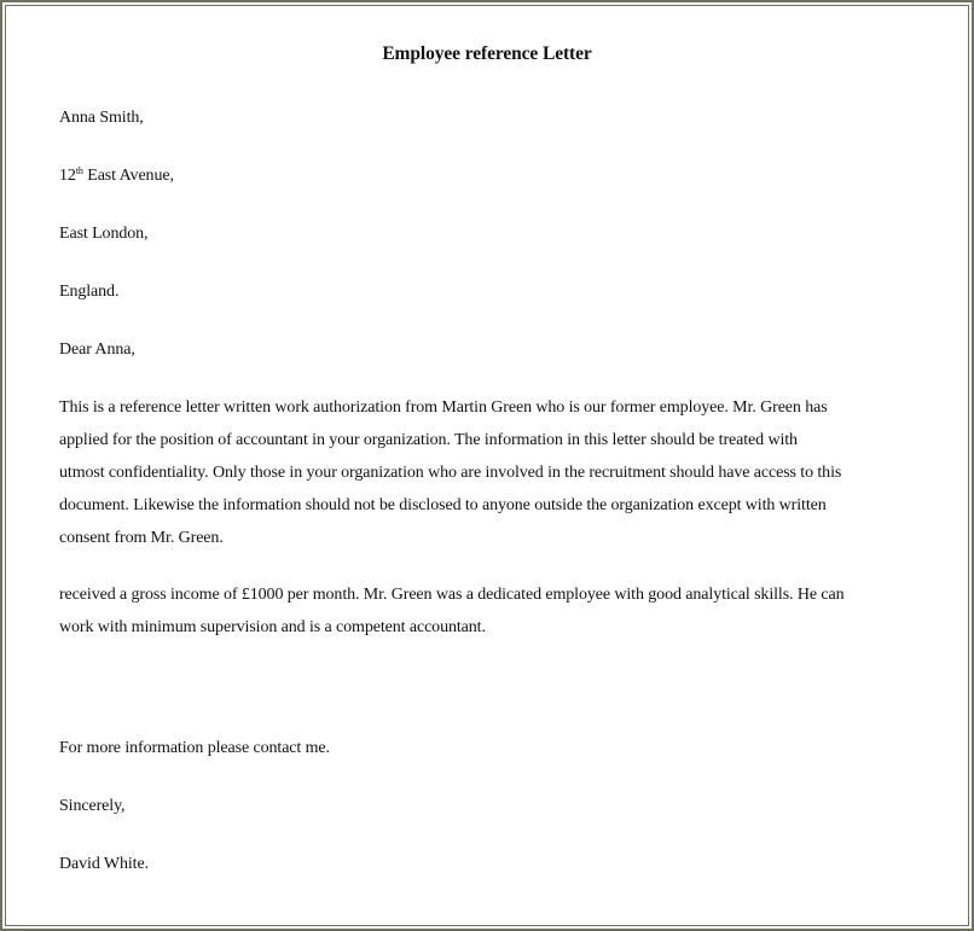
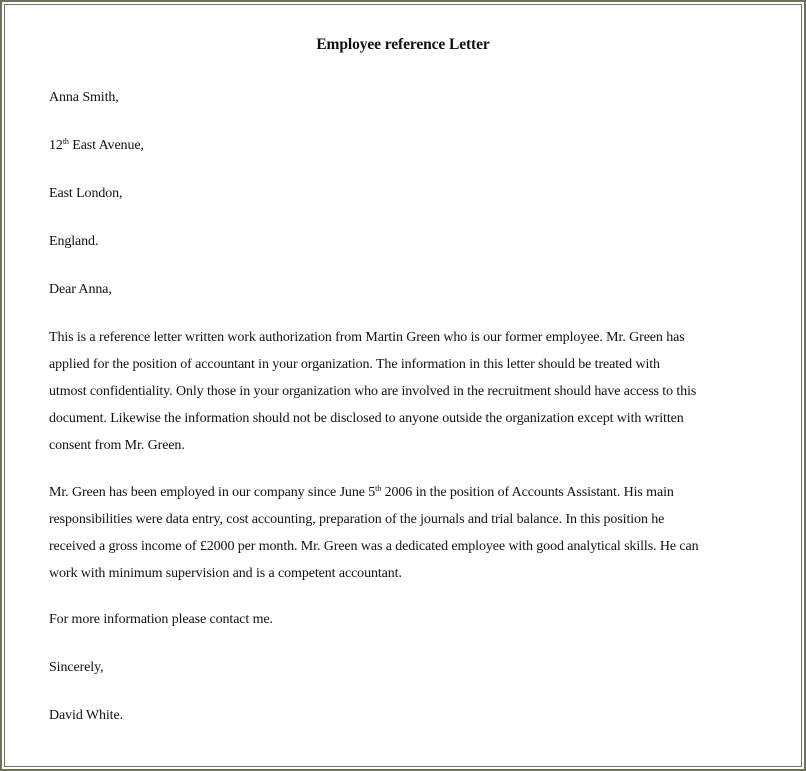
  Employee reference Letter
  Anna Smith,
  12th East Avenue,
  East London,
  England.
  Dear Anna,
  This is a reference letter written work authorization from Martin Green who is our former employee. Mr. Green has
  applied for the position of accountant in your organization. The information in this letter should be treated with
  utmost confidentiality. Only those in your organization who are involved in the recruitment should have access to this
  document. Likewise the information should not be disclosed to anyone outside the organization except with written
  consent from Mr. Green.
+ Mr. Green has been employed in our company since June 5th 2006 in the position of Accounts Assistant. His main
+ responsibilities were data entry, cost accounting, preparation of the journals and trial balance. In this position he
- received a gross income of £1000 per month. Mr. Green was a dedicated employee with good analytical skills. He can
+ received a gross income of £2000 per month. Mr. Green was a dedicated employee with good analytical skills. He can
  work with minimum supervision and is a competent accountant.
  For more information please contact me.
  Sincerely,
  David White.
